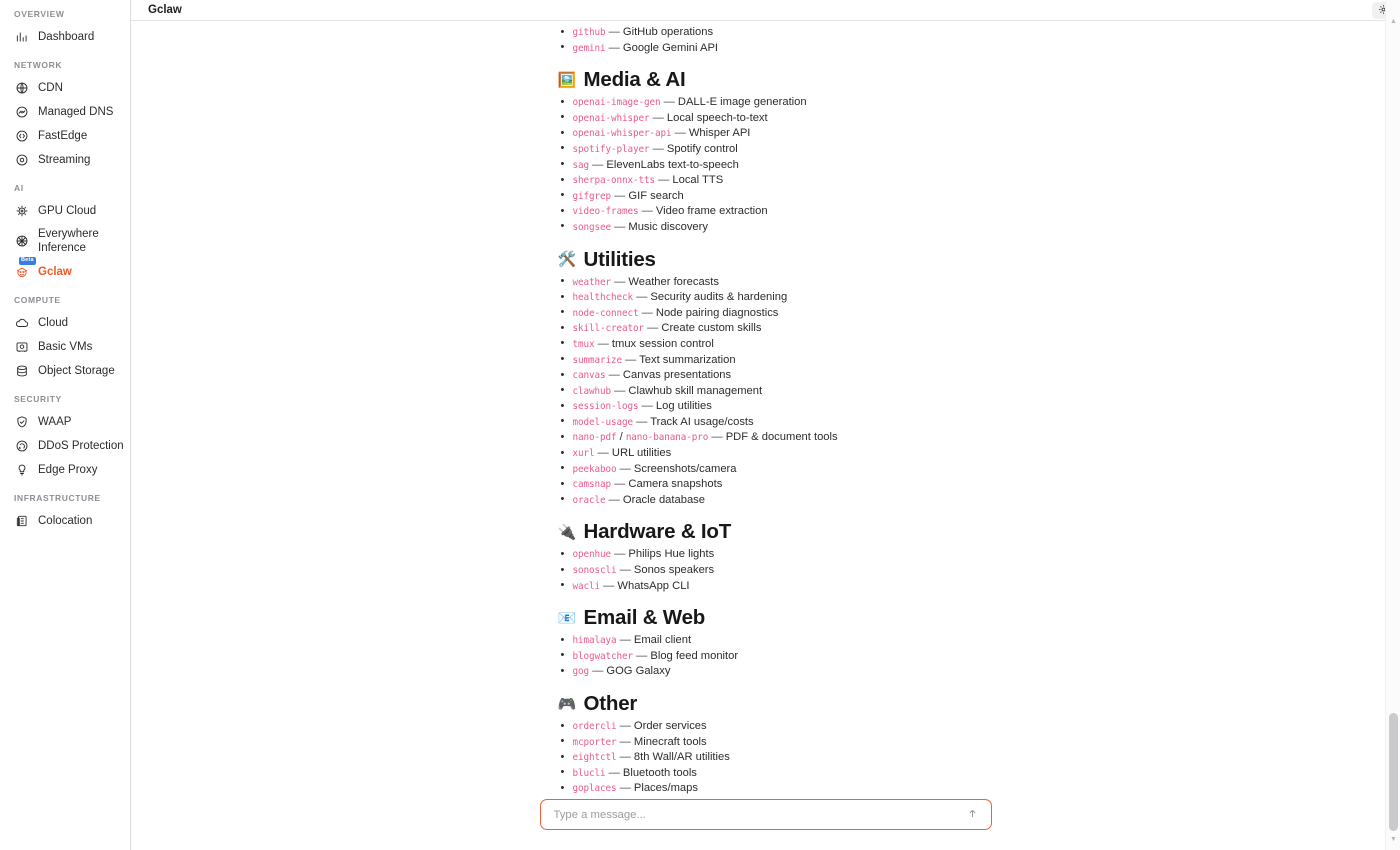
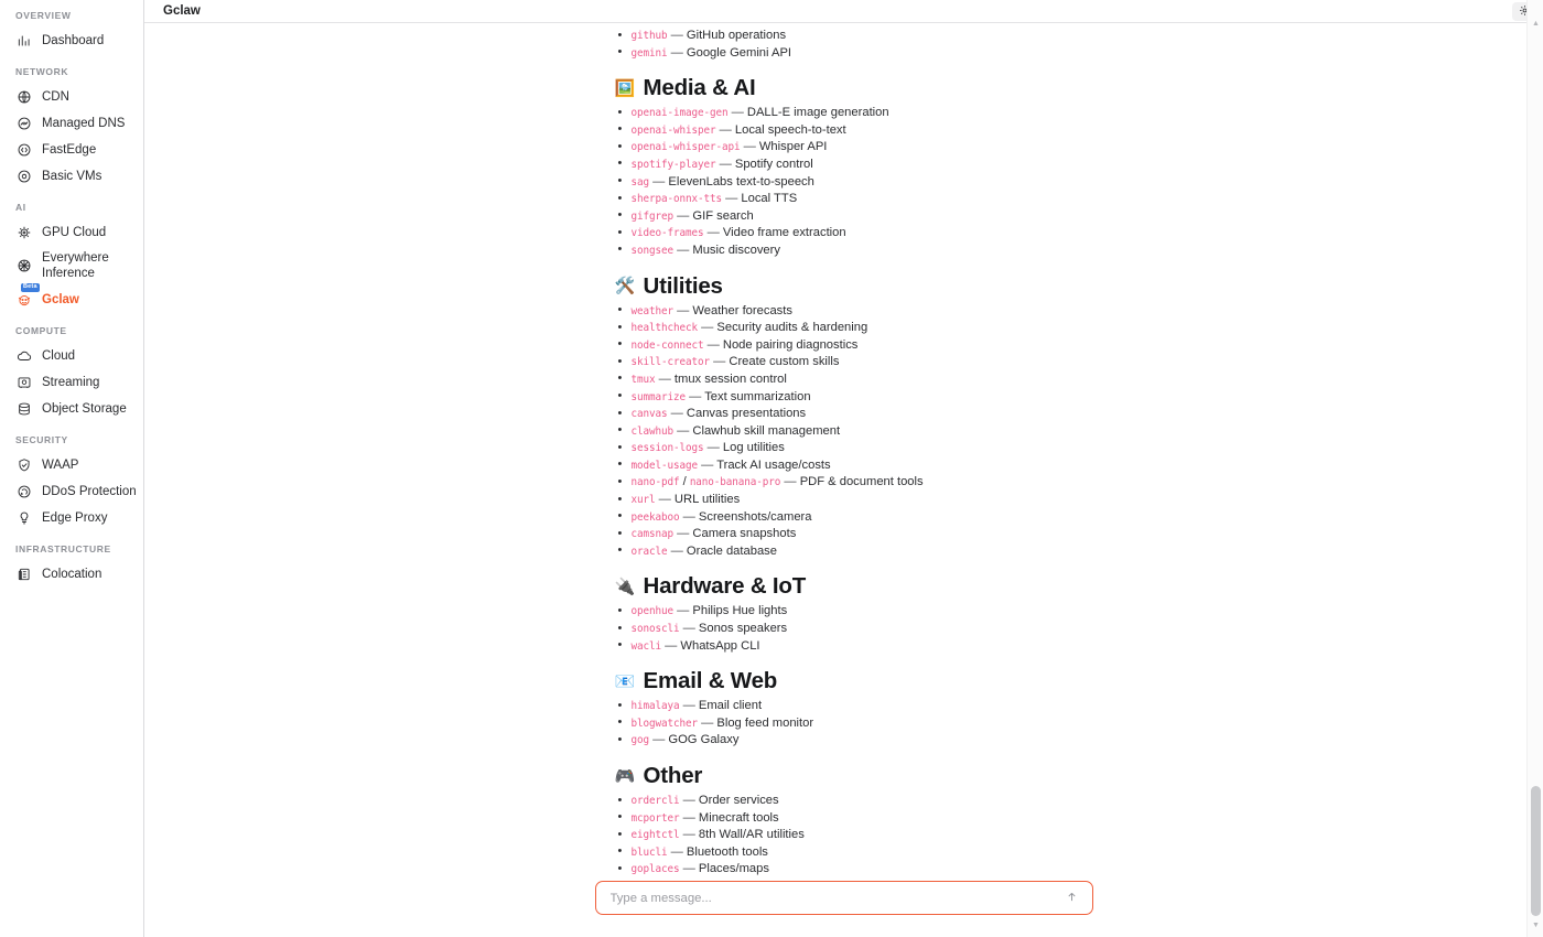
  OVERVIEW
  Dashboard
  NETWORK
  CDN
  Managed DNS
  FastEdge
- Streaming
+ Basic VMs
  AI
  GPU Cloud
  Everywhere Inference
  Gclaw
  COMPUTE
  Cloud
- Basic VMs
+ Streaming
  Object Storage
  SECURITY
  WAAP
  DDoS Protection
  Edge Proxy
  INFRASTRUCTURE
  Colocation
  Gclaw
  github — GitHub operations
  gemini — Google Gemini API
  🖼️
  Media & AI
  openai-image-gen — DALL-E image generation
  openai-whisper — Local speech-to-text
  openai-whisper-api — Whisper API
  spotify-player — Spotify control
  sag — ElevenLabs text-to-speech
  sherpa-onnx-tts — Local TTS
  gifgrep — GIF search
  video-frames — Video frame extraction
  songsee — Music discovery
  🛠️
  Utilities
  weather — Weather forecasts
  healthcheck — Security audits & hardening
  node-connect — Node pairing diagnostics
  skill-creator — Create custom skills
  tmux — tmux session control
  summarize — Text summarization
  canvas — Canvas presentations
  clawhub — Clawhub skill management
  session-logs — Log utilities
  model-usage — Track AI usage/costs
  nano-pdf / nano-banana-pro — PDF & document tools
  xurl — URL utilities
  peekaboo — Screenshots/camera
  camsnap — Camera snapshots
  oracle — Oracle database
  🔌
  Hardware & IoT
  openhue — Philips Hue lights
  sonoscli — Sonos speakers
  wacli — WhatsApp CLI
  📧
  Email & Web
  himalaya — Email client
  blogwatcher — Blog feed monitor
  gog — GOG Galaxy
  🎮
  Other
  ordercli — Order services
  mcporter — Minecraft tools
  eightctl — 8th Wall/AR utilities
  blucli — Bluetooth tools
  goplaces — Places/maps
  Type a message...
